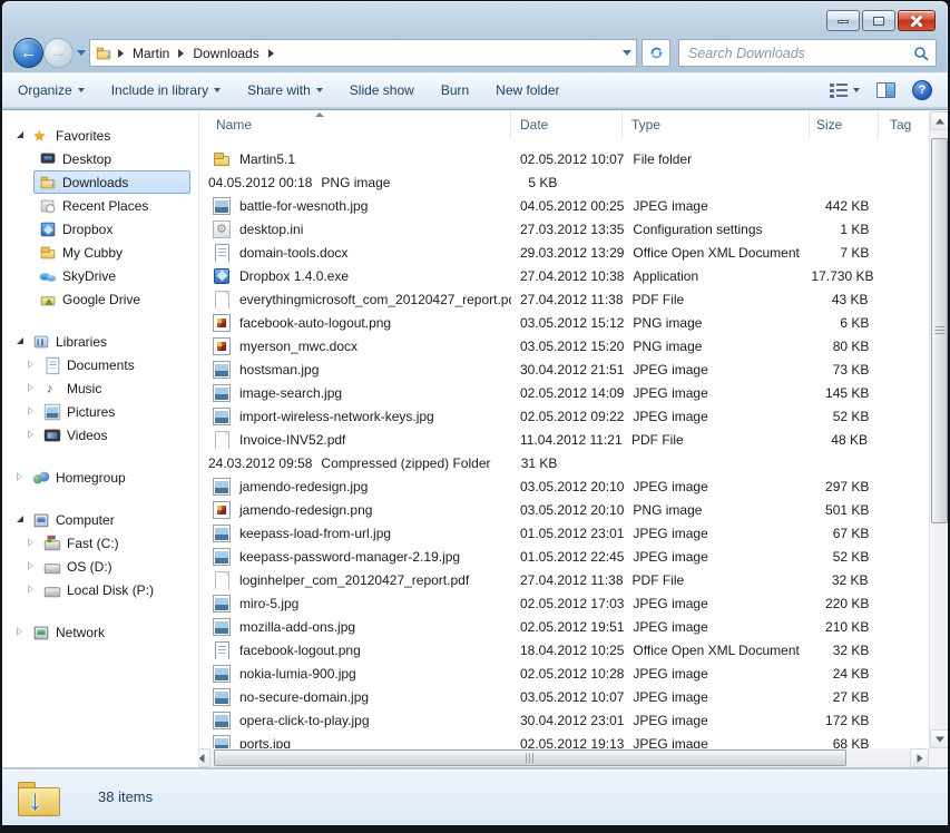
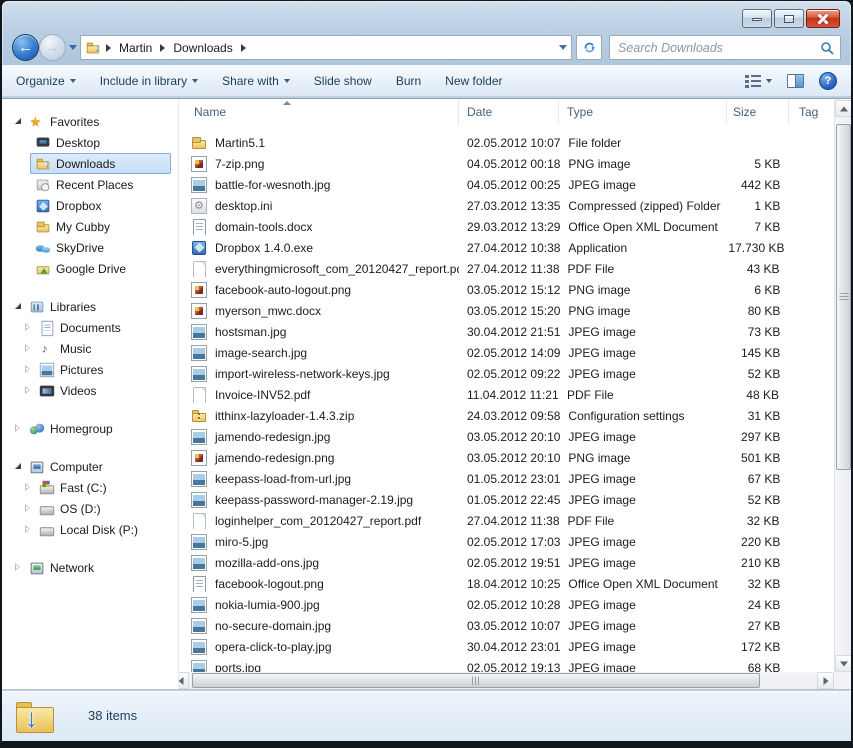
  ←
  →
  Martin
  Downloads
  Search Downloads
  Organize
  Include in library
  Share with
  Slide show
  Burn
  New folder
  ?
  Favorites
  Desktop
  Downloads
  Recent Places
  Dropbox
  My Cubby
  SkyDrive
  Google Drive
  Libraries
  Documents
  Music
  Pictures
  Videos
  Homegroup
  Computer
  Fast (C:)
  OS (D:)
  Local Disk (P:)
  Network
  Name
  Date
  Type
  Size
  Tag
  Martin5.1
  02.05.2012 10:07
  File folder
+ 7-zip.png
  04.05.2012 00:18
  PNG image
  5 KB
  battle-for-wesnoth.jpg
  04.05.2012 00:25
  JPEG image
  442 KB
  desktop.ini
  27.03.2012 13:35
- Configuration settings
+ Compressed (zipped) Folder
  1 KB
  domain-tools.docx
  29.03.2012 13:29
  Office Open XML Document
  7 KB
  Dropbox 1.4.0.exe
  27.04.2012 10:38
  Application
  17.730 KB
  everythingmicrosoft_com_20120427_report.p
  27.04.2012 11:38
  PDF File
  43 KB
  facebook-auto-logout.png
  03.05.2012 15:12
  PNG image
  6 KB
  myerson_mwc.docx
  03.05.2012 15:20
  PNG image
  80 KB
  hostsman.jpg
  30.04.2012 21:51
  JPEG image
  73 KB
  image-search.jpg
  02.05.2012 14:09
  JPEG image
  145 KB
  import-wireless-network-keys.jpg
  02.05.2012 09:22
  JPEG image
  52 KB
  Invoice-INV52.pdf
  11.04.2012 11:21
  PDF File
  48 KB
+ itthinx-lazyloader-1.4.3.zip
  24.03.2012 09:58
- Compressed (zipped) Folder
+ Configuration settings
  31 KB
  jamendo-redesign.jpg
  03.05.2012 20:10
  JPEG image
  297 KB
  jamendo-redesign.png
  03.05.2012 20:10
  PNG image
  501 KB
  keepass-load-from-url.jpg
  01.05.2012 23:01
  JPEG image
  67 KB
  keepass-password-manager-2.19.jpg
  01.05.2012 22:45
  JPEG image
  52 KB
  loginhelper_com_20120427_report.pdf
  27.04.2012 11:38
  PDF File
  32 KB
  miro-5.jpg
  02.05.2012 17:03
  JPEG image
  220 KB
  mozilla-add-ons.jpg
  02.05.2012 19:51
  JPEG image
  210 KB
  facebook-logout.png
  18.04.2012 10:25
  Office Open XML Document
  32 KB
  nokia-lumia-900.jpg
  02.05.2012 10:28
  JPEG image
  24 KB
  no-secure-domain.jpg
  03.05.2012 10:07
  JPEG image
  27 KB
  opera-click-to-play.jpg
  30.04.2012 23:01
  JPEG image
  172 KB
  ports.jpg
  02.05.2012 19:13
  JPEG image
  68 KB
  ↓
  38 items
